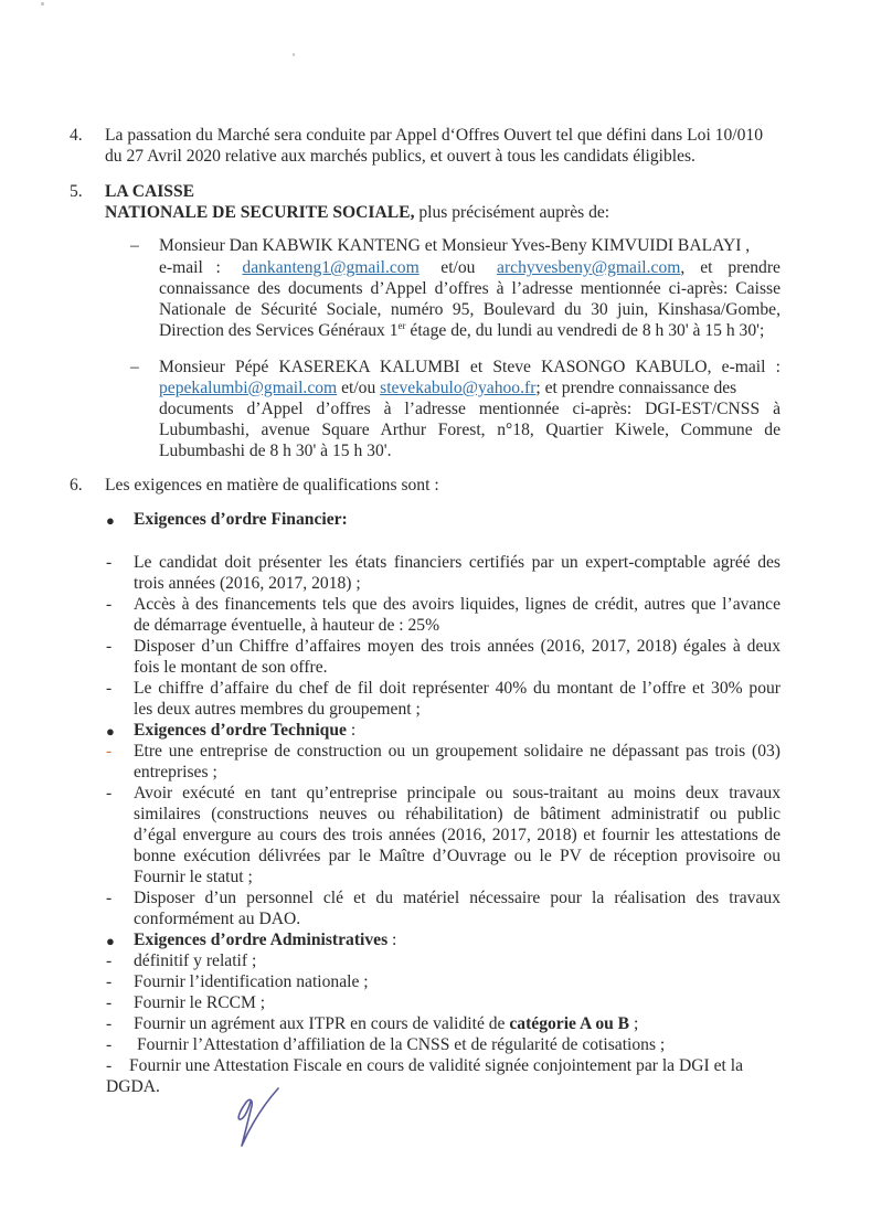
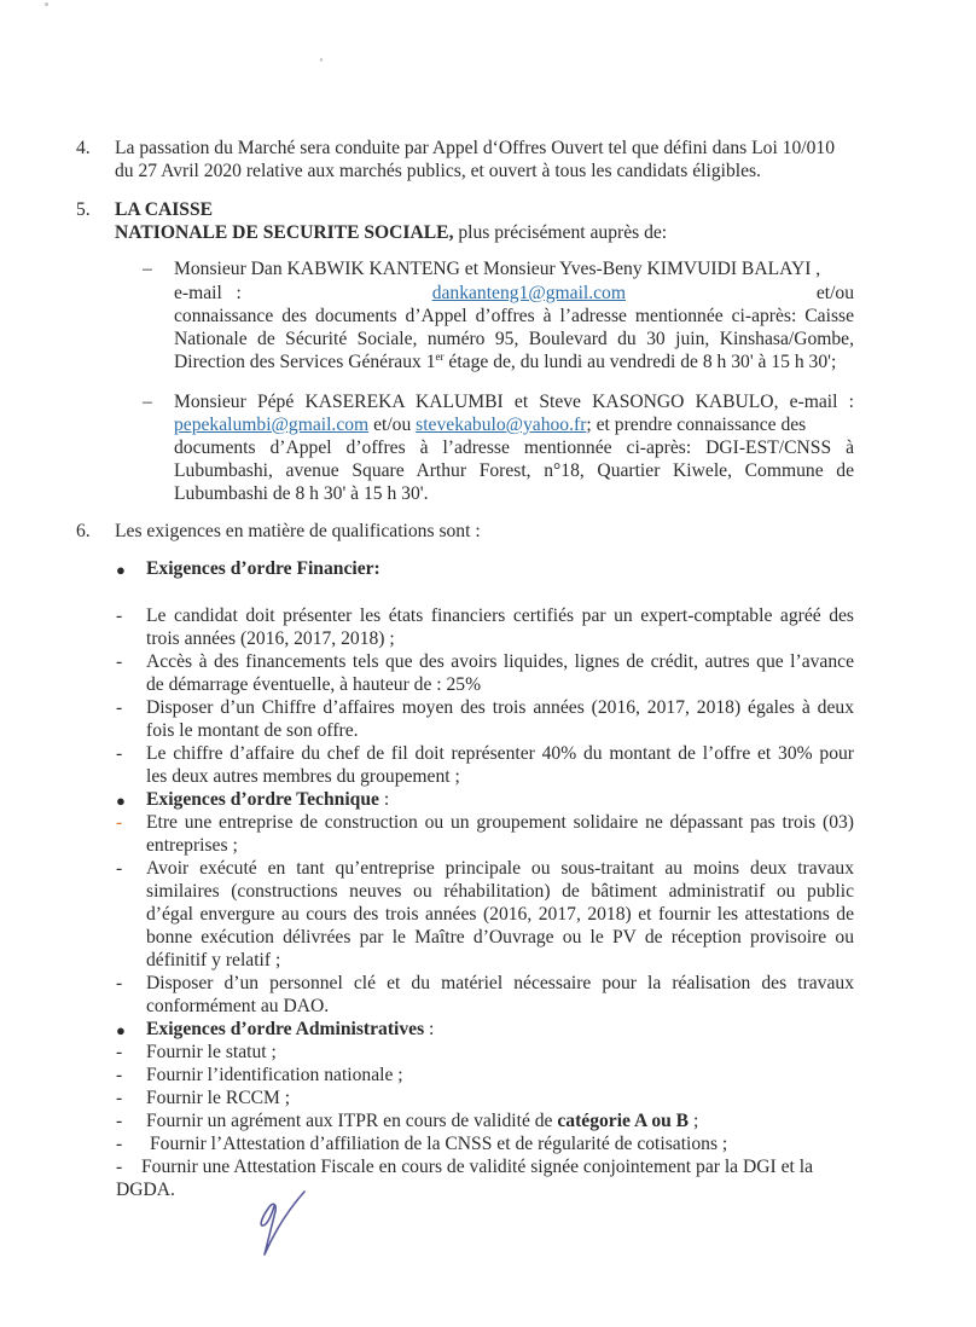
  4.
  La passation du Marché sera conduite par Appel d‘Offres Ouvert tel que défini dans Loi 10/010
  du 27 Avril 2020 relative aux marchés publics, et ouvert à tous les candidats éligibles.
  5.
  LA CAISSE
  NATIONALE DE SECURITE SOCIALE, plus précisément auprès de:
  –
  Monsieur Dan KABWIK KANTENG et Monsieur Yves-Beny KIMVUIDI BALAYI ,
  e-mail :
  dankanteng1@gmail.com
  et/ou
- archyvesbeny@gmail.com, et prendre
  connaissance des documents d’Appel d’offres à l’adresse mentionnée ci-après: Caisse
  Nationale de Sécurité Sociale, numéro 95, Boulevard du 30 juin, Kinshasa/Gombe,
  Direction des Services Généraux 1er étage de, du lundi au vendredi de 8 h 30' à 15 h 30';
  –
  Monsieur Pépé KASEREKA KALUMBI et Steve KASONGO KABULO, e-mail :
  pepekalumbi@gmail.com
  et/ou
  stevekabulo@yahoo.fr
  ; et prendre connaissance des
  documents d’Appel d’offres à l’adresse mentionnée ci-après: DGI-EST/CNSS à
  Lubumbashi, avenue Square Arthur Forest, n°18, Quartier Kiwele, Commune de
  Lubumbashi de 8 h 30' à 15 h 30'.
  6.
  Les exigences en matière de qualifications sont :
  ●
  Exigences d’ordre Financier:
  -
  Le candidat doit présenter les états financiers certifiés par un expert-comptable agréé des
  trois années (2016, 2017, 2018) ;
  -
  Accès à des financements tels que des avoirs liquides, lignes de crédit, autres que l’avance
  de démarrage éventuelle, à hauteur de : 25%
  -
  Disposer d’un Chiffre d’affaires moyen des trois années (2016, 2017, 2018) égales à deux
  fois le montant de son offre.
  -
  Le chiffre d’affaire du chef de fil doit représenter 40% du montant de l’offre et 30% pour
  les deux autres membres du groupement ;
  ●
  Exigences d’ordre Technique :
  -
  Etre une entreprise de construction ou un groupement solidaire ne dépassant pas trois (03)
  entreprises ;
  -
  Avoir exécuté en tant qu’entreprise principale ou sous-traitant au moins deux travaux
  similaires (constructions neuves ou réhabilitation) de bâtiment administratif ou public
  d’égal envergure au cours des trois années (2016, 2017, 2018) et fournir les attestations de
  bonne exécution délivrées par le Maître d’Ouvrage ou le PV de réception provisoire ou
- Fournir le statut ;
+ définitif y relatif ;
  -
  Disposer d’un personnel clé et du matériel nécessaire pour la réalisation des travaux
  conformément au DAO.
  ●
  Exigences d’ordre Administratives :
  -
- définitif y relatif ;
+ Fournir le statut ;
  -
  Fournir l’identification nationale ;
  -
  Fournir le RCCM ;
  -
  Fournir un agrément aux ITPR en cours de validité de catégorie A ou B ;
  -
  Fournir l’Attestation d’affiliation de la CNSS et de régularité de cotisations ;
  -
  Fournir une Attestation Fiscale en cours de validité signée conjointement par la DGI et la
  DGDA.
